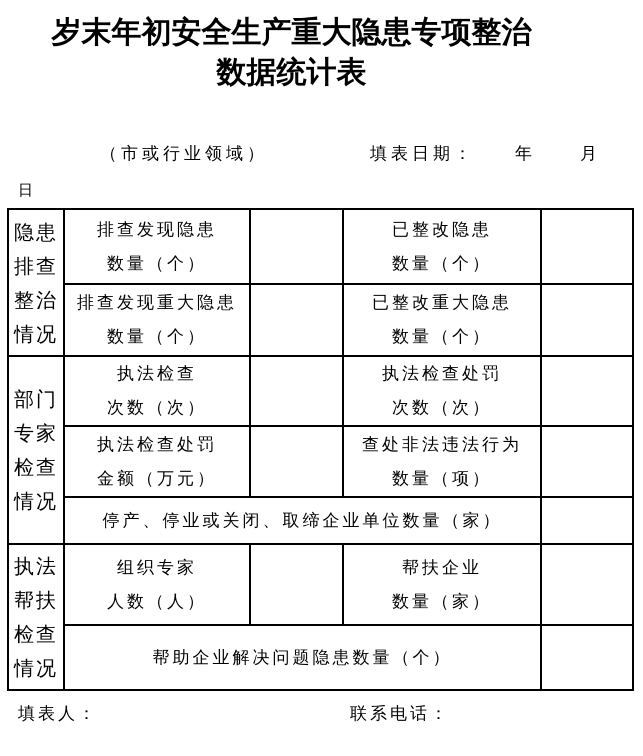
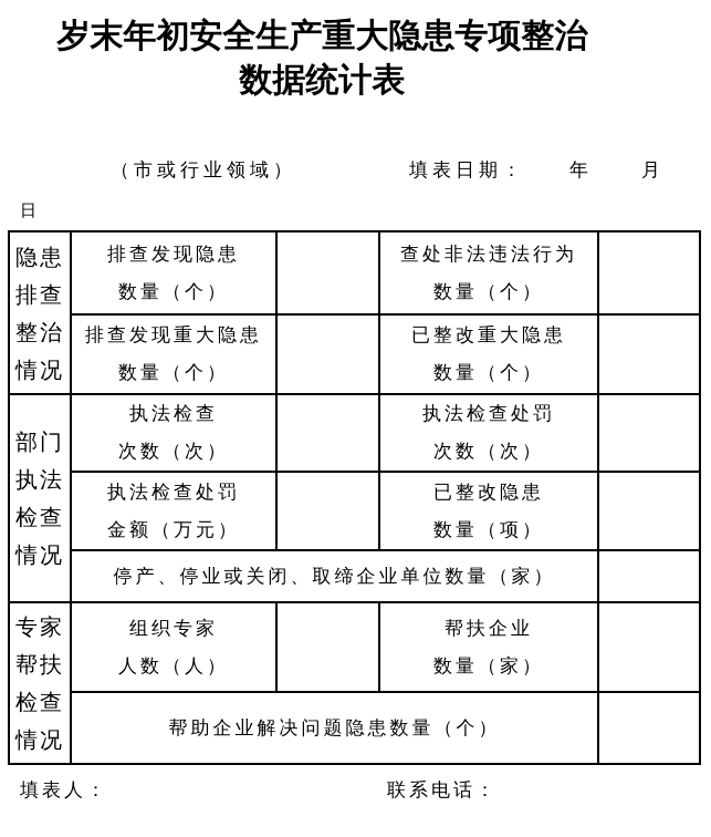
  岁末年初安全生产重大隐患专项整治
  数据统计表
  （市或行业领域）
  填表日期：
  年
  月
  日
- 隐患 排查 整治 情况	排查发现隐患 数量（个）		已整改隐患 数量（个）
+ 隐患 排查 整治 情况	排查发现隐患 数量（个）		查处非法违法行为 数量（个）
  排查发现重大隐患 数量（个）		已整改重大隐患 数量（个）
- 部门 专家 检查 情况	执法检查 次数（次）		执法检查处罚 次数（次）
+ 部门 执法 检查 情况	执法检查 次数（次）		执法检查处罚 次数（次）
- 执法检查处罚 金额（万元）		查处非法违法行为 数量（项）
+ 执法检查处罚 金额（万元）		已整改隐患 数量（项）
  停产、停业或关闭、取缔企业单位数量（家）
- 执法 帮扶 检查 情况	组织专家 人数（人）		帮扶企业 数量（家）
+ 专家 帮扶 检查 情况	组织专家 人数（人）		帮扶企业 数量（家）
  帮助企业解决问题隐患数量（个）
  填表人：
  联系电话：
